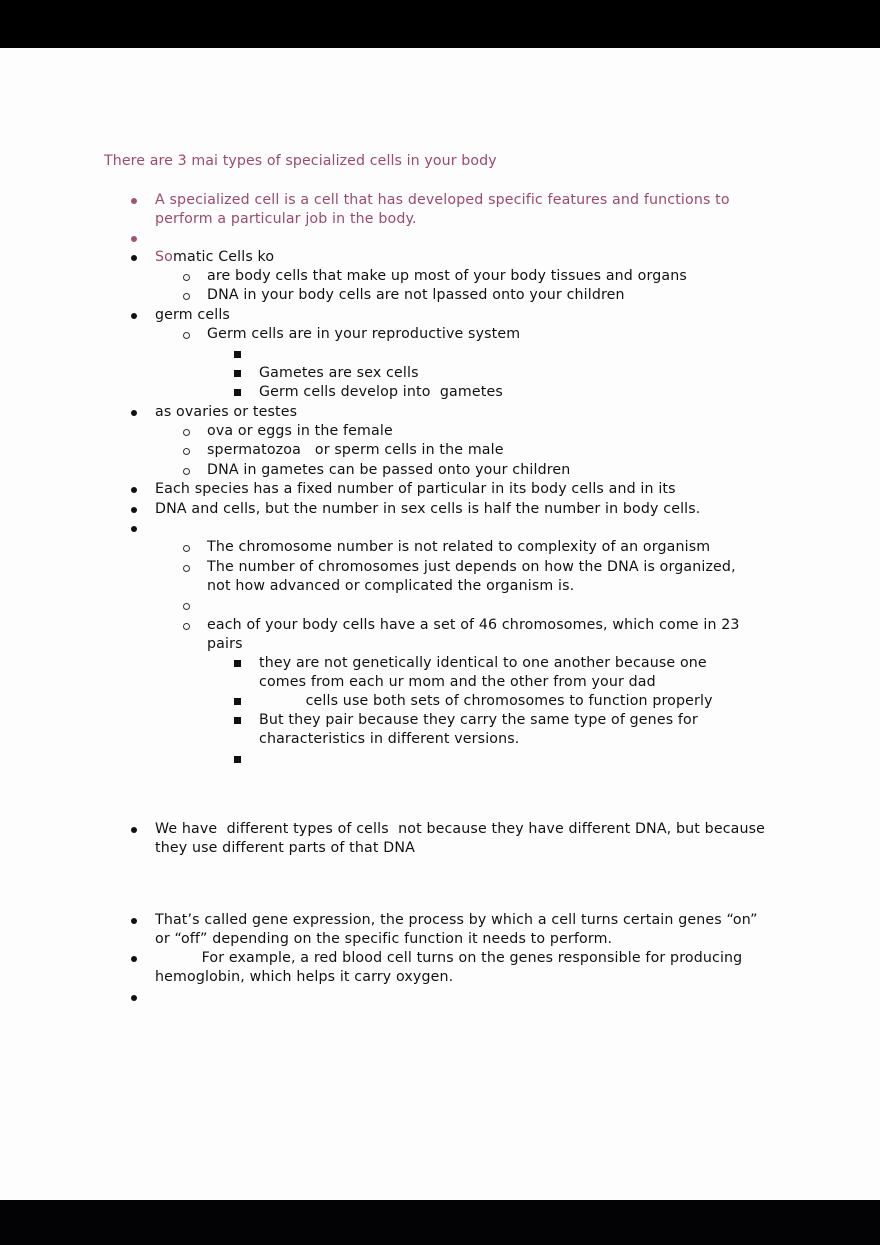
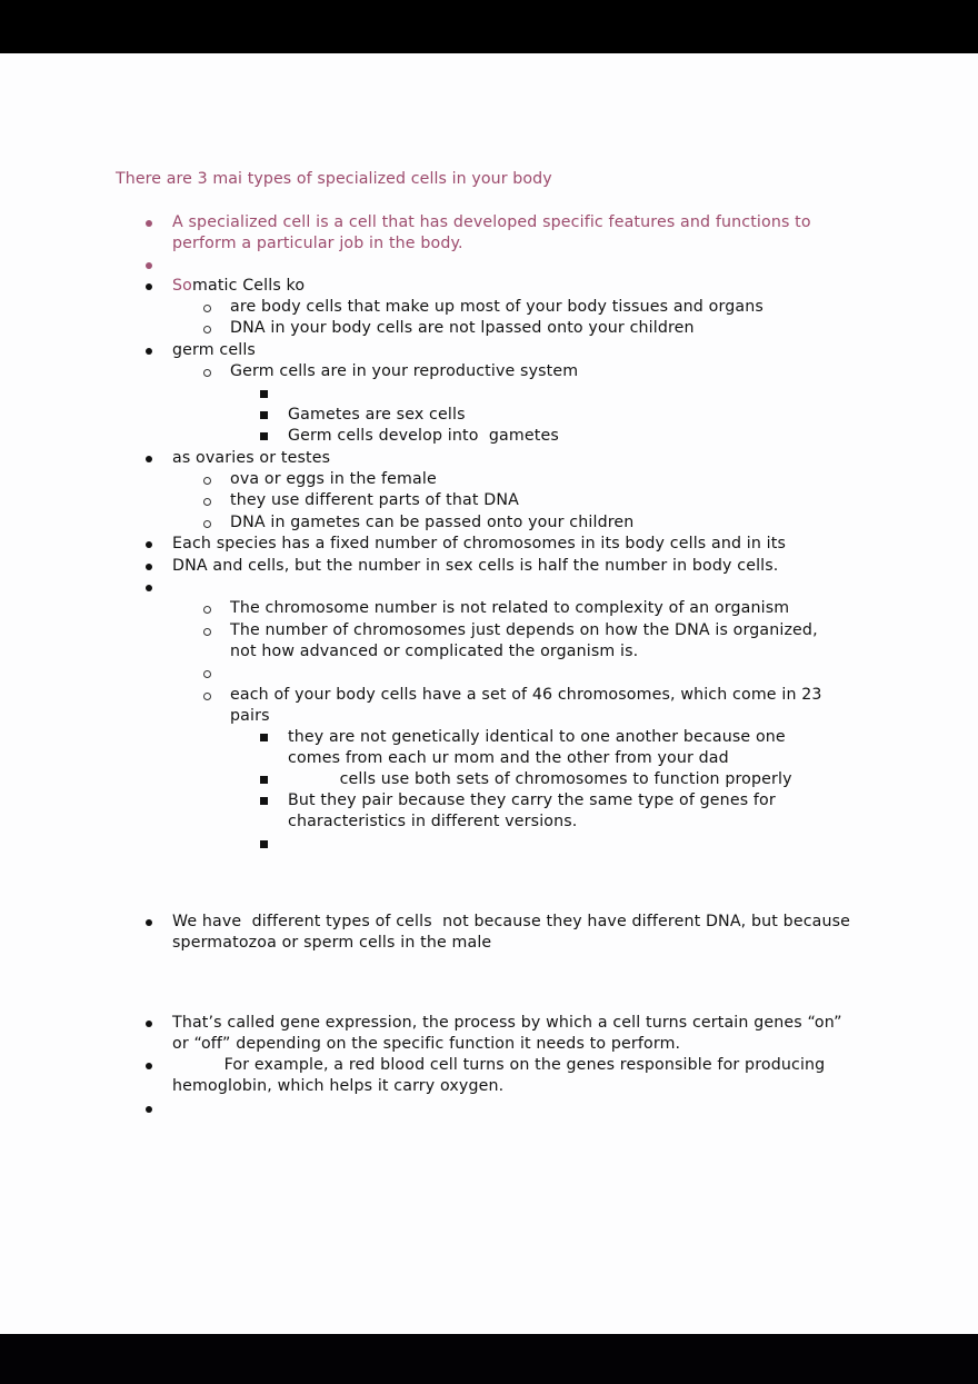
  There are 3 mai types of specialized cells in your body
  A specialized cell is a cell that has developed specific features and functions to
  perform a particular job in the body.
  Somatic Cells ko
  are body cells that make up most of your body tissues and organs
  DNA in your body cells are not lpassed onto your children
  germ cells
  Germ cells are in your reproductive system
  Gametes are sex cells
  Germ cells develop into gametes
  as ovaries or testes
  ova or eggs in the female
- spermatozoa or sperm cells in the male
+ they use different parts of that DNA
  DNA in gametes can be passed onto your children
- Each species has a fixed number of particular in its body cells and in its
+ Each species has a fixed number of chromosomes in its body cells and in its
  DNA and cells, but the number in sex cells is half the number in body cells.
  The chromosome number is not related to complexity of an organism
  The number of chromosomes just depends on how the DNA is organized,
  not how advanced or complicated the organism is.
  each of your body cells have a set of 46 chromosomes, which come in 23
  pairs
  they are not genetically identical to one another because one
  comes from each ur mom and the other from your dad
  cells use both sets of chromosomes to function properly
  But they pair because they carry the same type of genes for
  characteristics in different versions.
  We have different types of cells not because they have different DNA, but because
- they use different parts of that DNA
+ spermatozoa or sperm cells in the male
  That’s called gene expression, the process by which a cell turns certain genes “on”
  or “off” depending on the specific function it needs to perform.
  For example, a red blood cell turns on the genes responsible for producing
  hemoglobin, which helps it carry oxygen.
